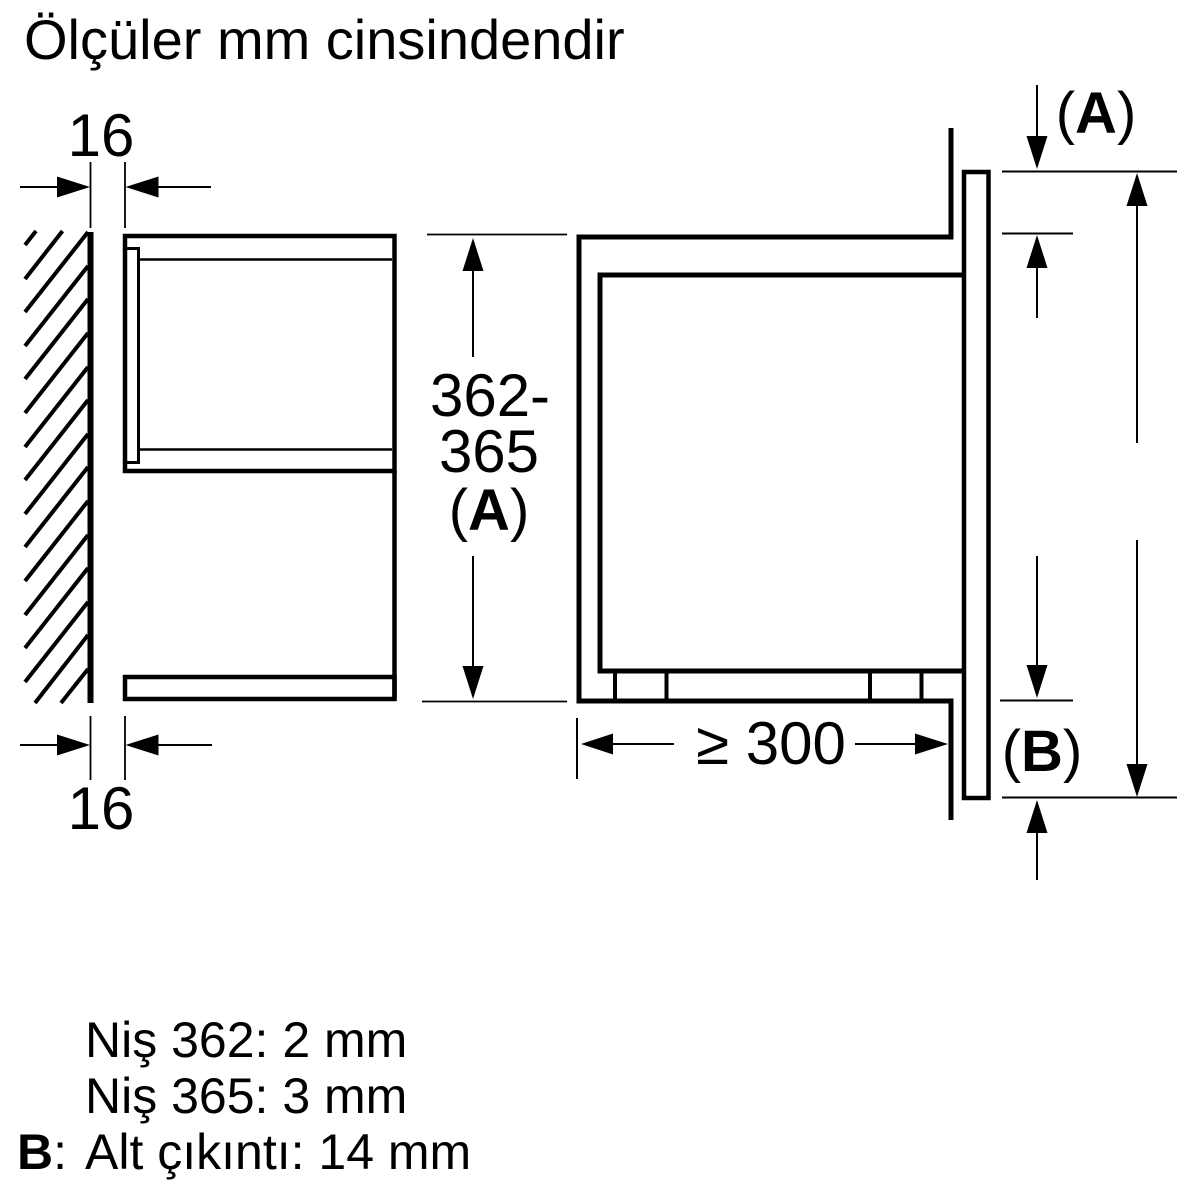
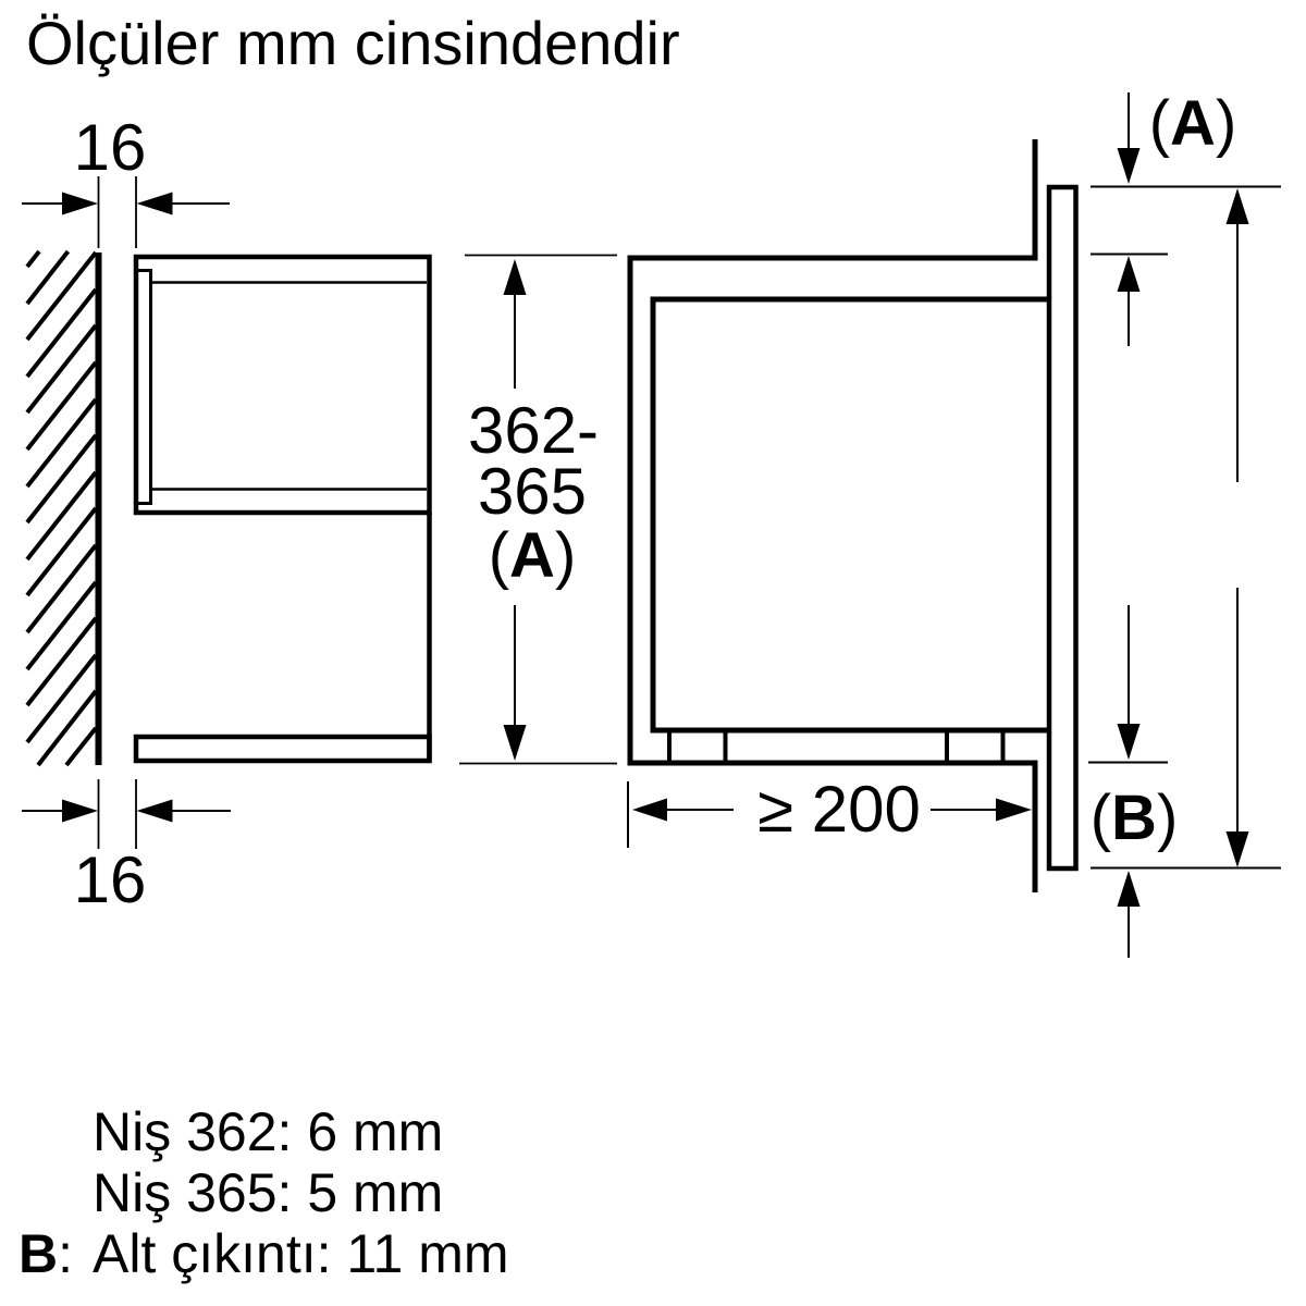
  Ölçüler mm cinsindendir
  16
  16
  362-
  365
  (A)
  (A)
  (B)
- ≥ 300
+ ≥ 200
- Niş 362: 2 mm
+ Niş 362: 6 mm
- Niş 365: 3 mm
+ Niş 365: 5 mm
- B: Alt çıkıntı: 14 mm
+ B: Alt çıkıntı: 11 mm
